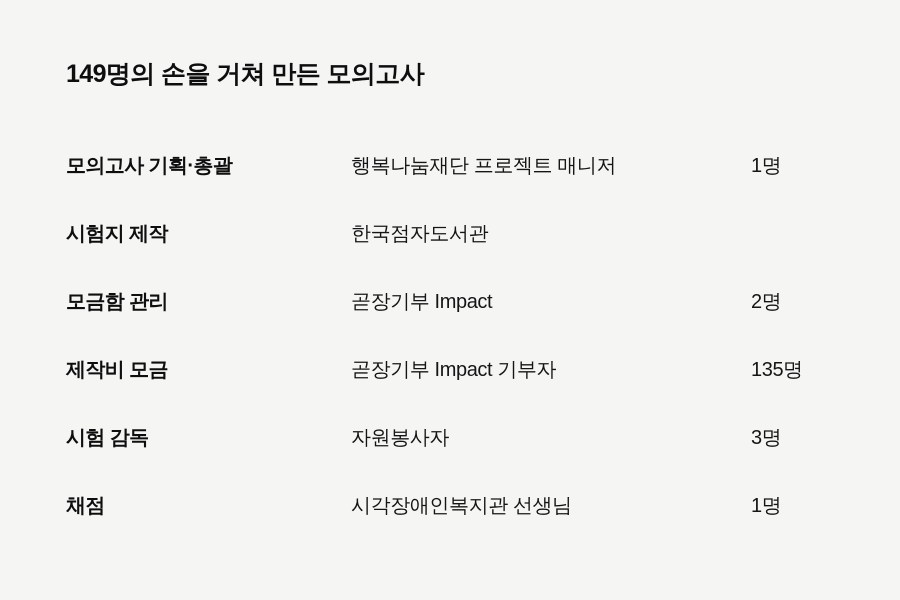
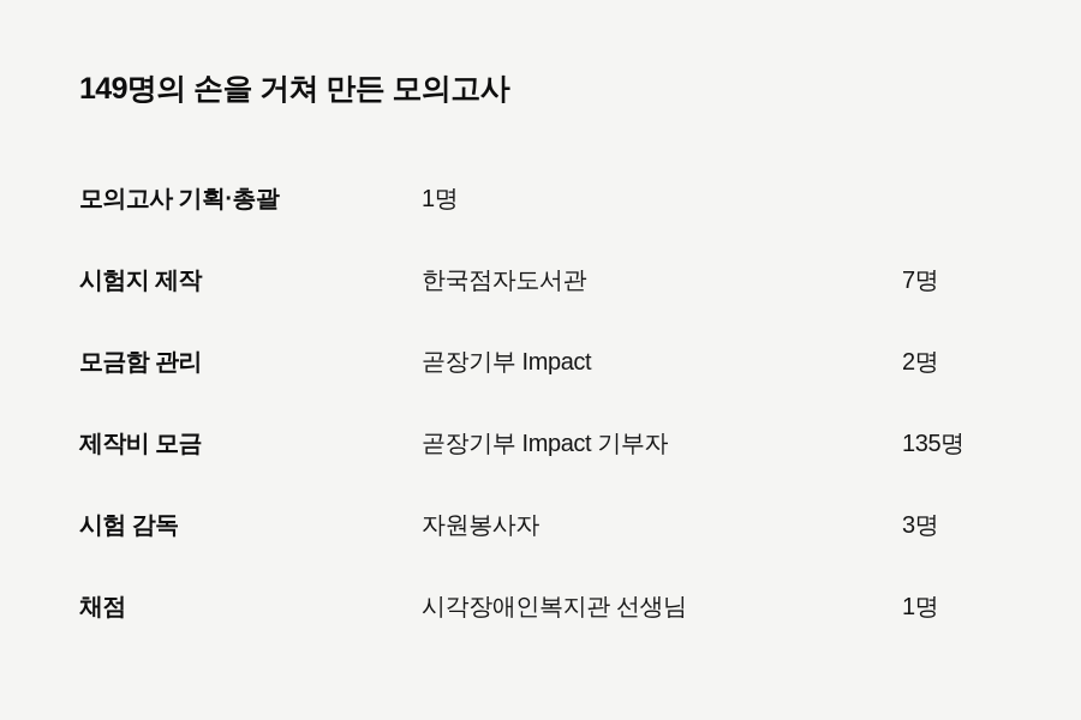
  149명의 손을 거쳐 만든 모의고사
  모의고사 기획·총괄
- 행복나눔재단 프로젝트 매니저
  1명
  시험지 제작
  한국점자도서관
+ 7명
  모금함 관리
  곧장기부 Impact
  2명
  제작비 모금
  곧장기부 Impact 기부자
  135명
  시험 감독
  자원봉사자
  3명
  채점
  시각장애인복지관 선생님
  1명
